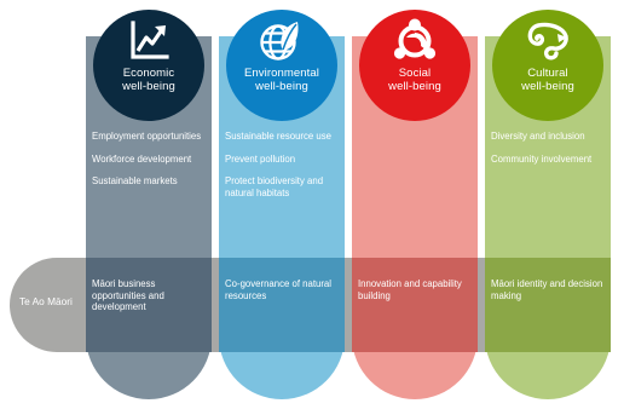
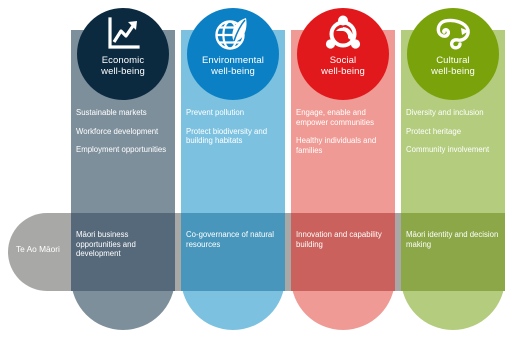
  Te Ao Māori
  Māori business opportunities and development
  Co-governance of natural resources
  Innovation and capability building
  Māori identity and decision making
- Employment opportunities
+ Sustainable markets
  Workforce development
- Sustainable markets
+ Employment opportunities
- Sustainable resource use
  Prevent pollution
- Protect biodiversity and natural habitats
+ Protect biodiversity and building habitats
+ Engage, enable and empower communities
+ Healthy individuals and families
  Diversity and inclusion
+ Protect heritage
  Community involvement
  Economic
  well-being
  Environmental
  well-being
  Social
  well-being
  Cultural
  well-being
